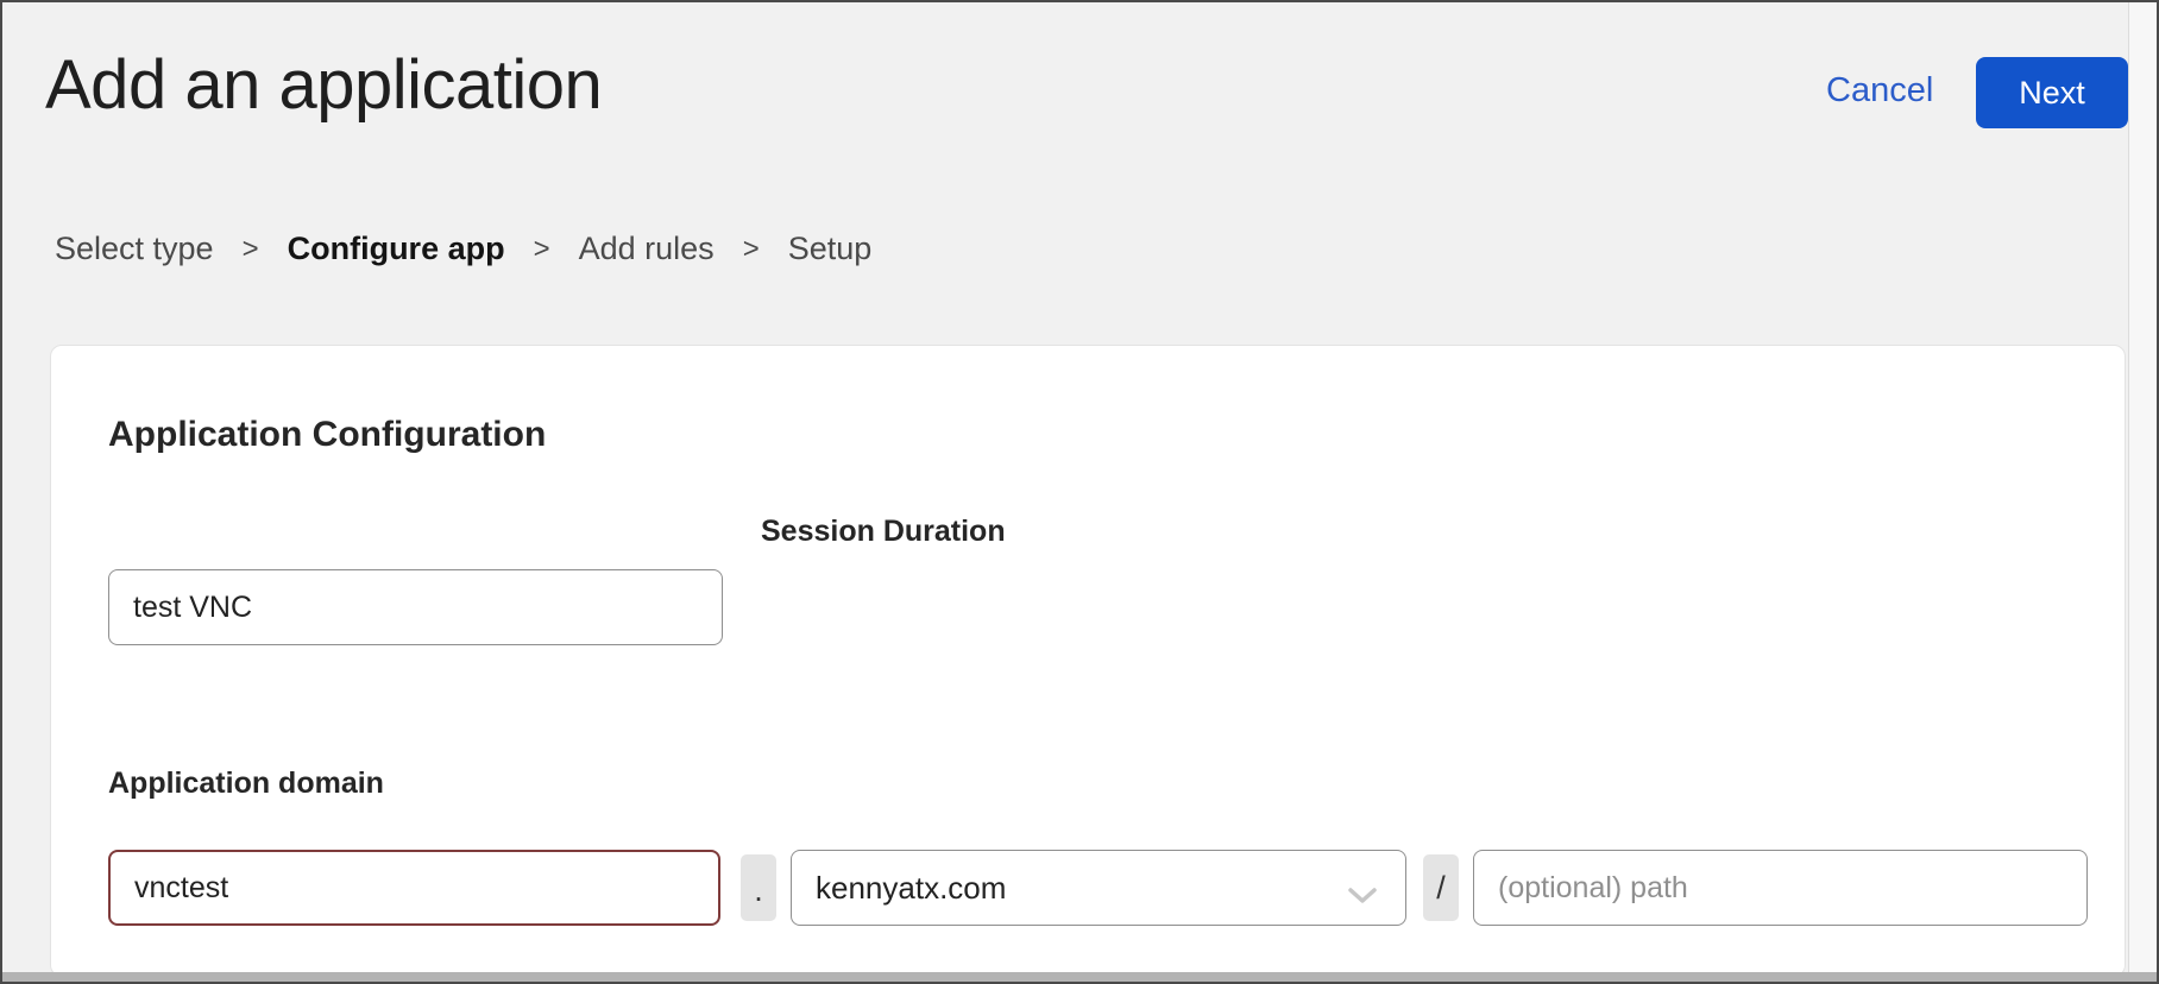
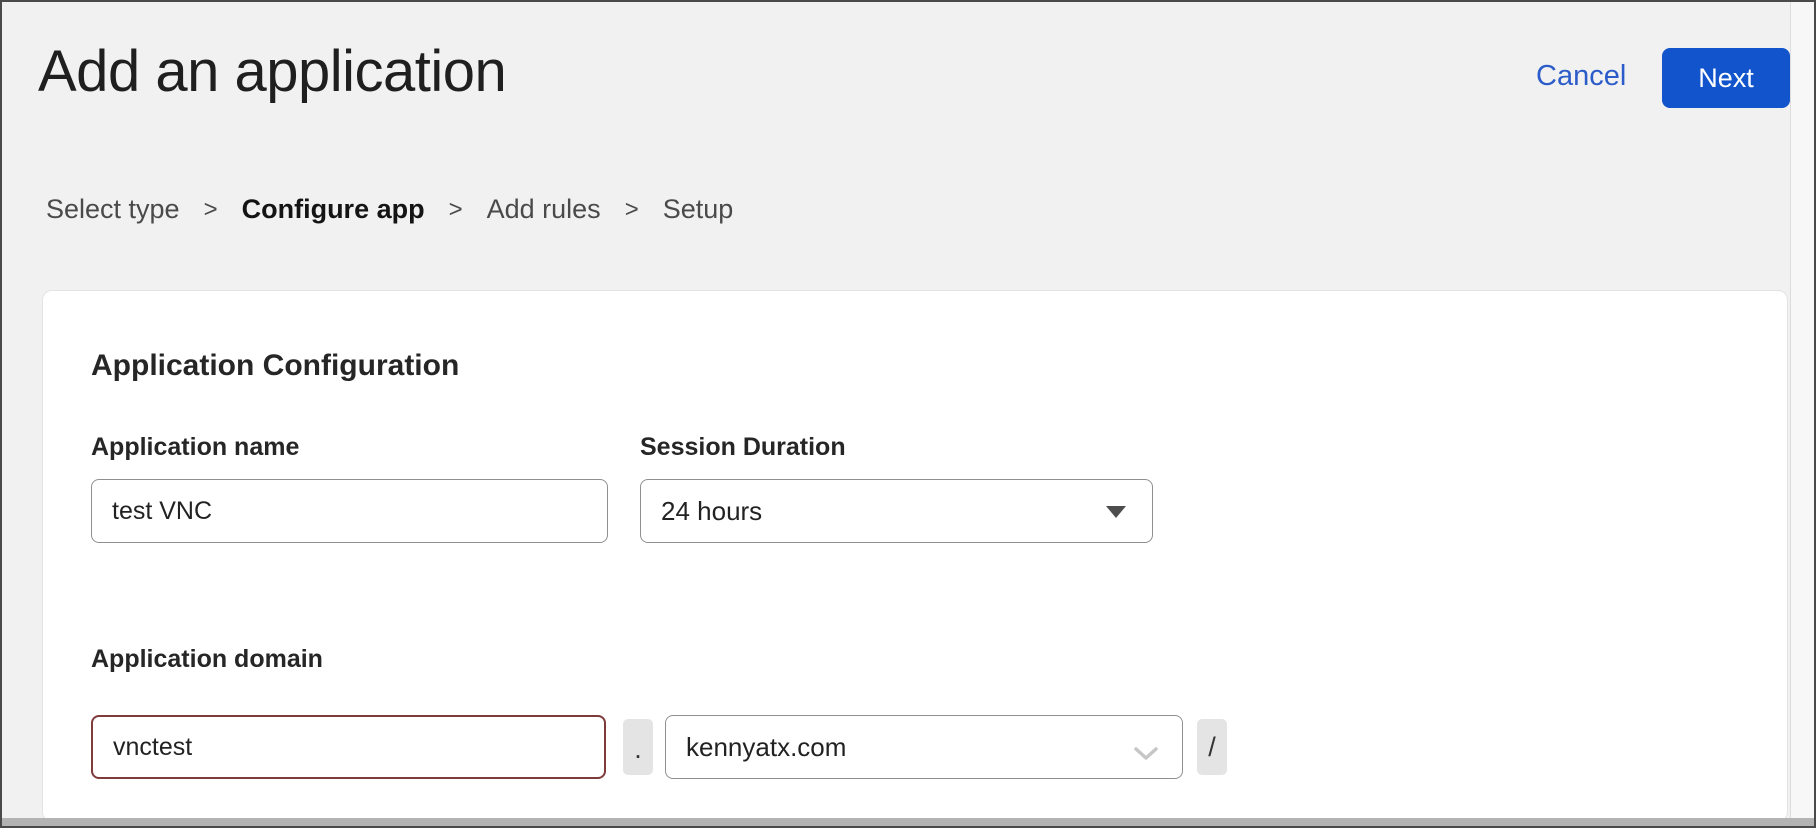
  Add an application
  Cancel
  Next
  Select type
  >
  Configure app
  >
  Add rules
  >
  Setup
  Application Configuration
+ Application name
  test VNC
  Session Duration
+ 24 hours
  Application domain
  vnctest
  .
  kennyatx.com
  /
- (optional) path
